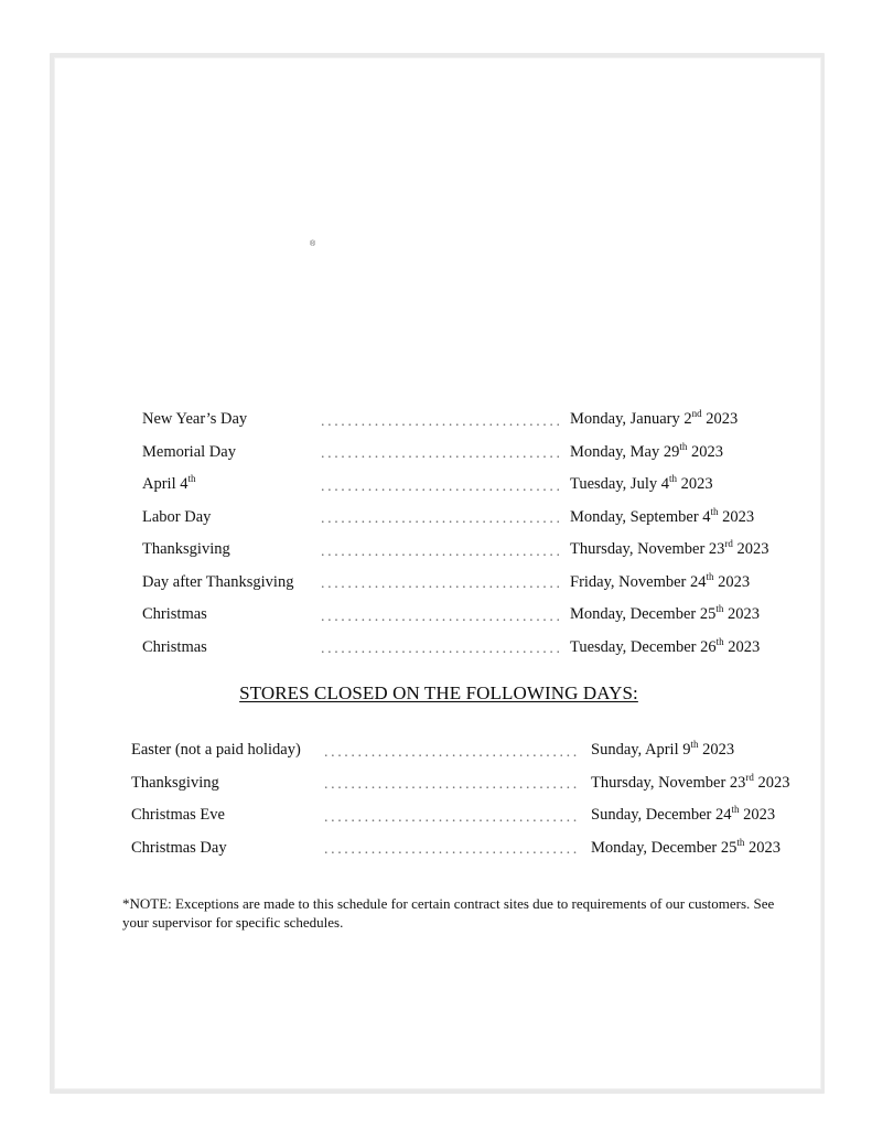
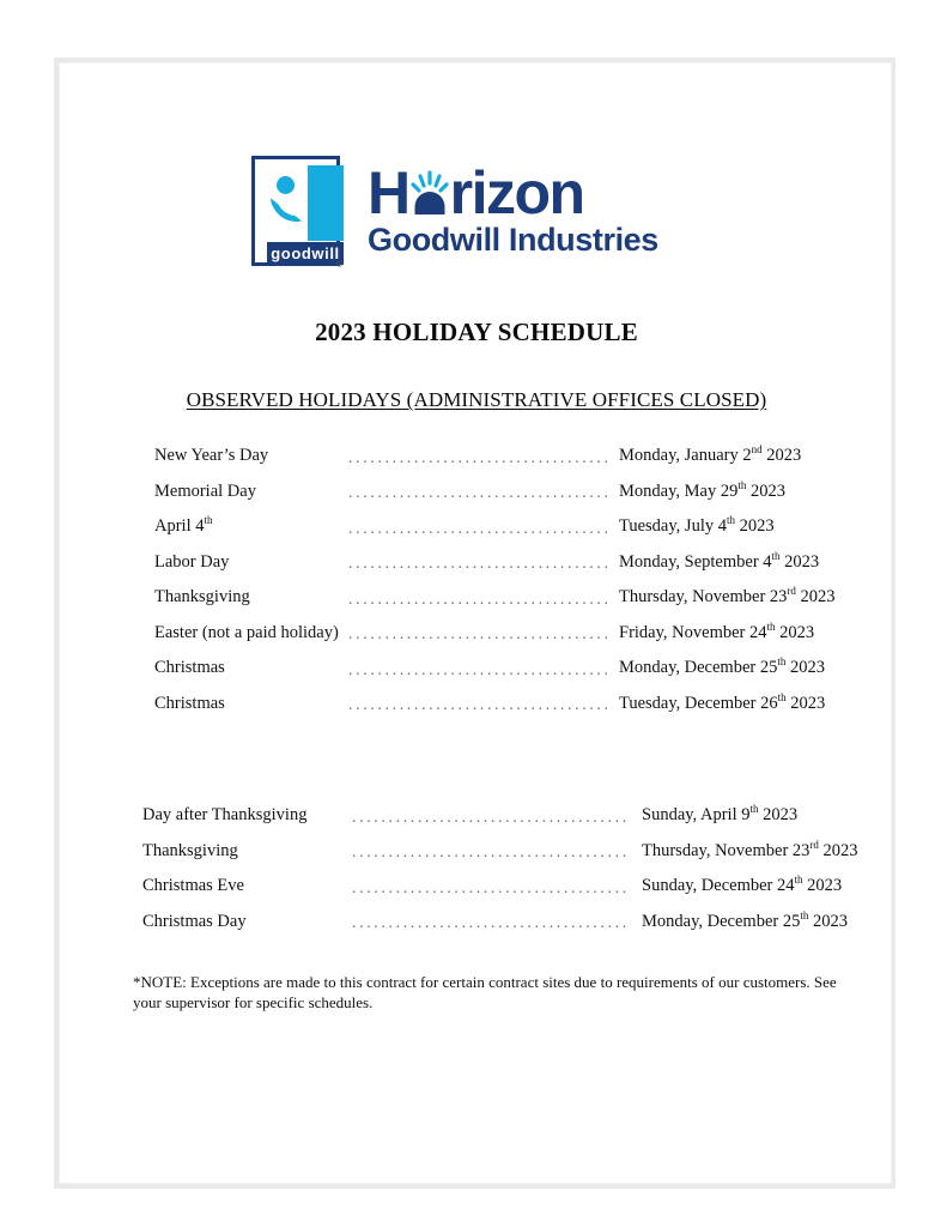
+ goodwill
+ H rizon
+ Goodwill Industries
+ 2023 HOLIDAY SCHEDULE
+ OBSERVED HOLIDAYS (ADMINISTRATIVE OFFICES CLOSED)
  New Year’s Day
  ...................................
  Monday, January 2nd 2023
  Memorial Day
  ...................................
  Monday, May 29th 2023
  April 4th
  ...................................
  Tuesday, July 4th 2023
  Labor Day
  ...................................
  Monday, September 4th 2023
  Thanksgiving
  ...................................
  Thursday, November 23rd 2023
- Day after Thanksgiving
+ Easter (not a paid holiday)
  ...................................
  Friday, November 24th 2023
  Christmas
  ...................................
  Monday, December 25th 2023
  Christmas
  ...................................
  Tuesday, December 26th 2023
- STORES CLOSED ON THE FOLLOWING DAYS:
- Easter (not a paid holiday)
+ Day after Thanksgiving
  ......................................
  Sunday, April 9th 2023
  Thanksgiving
  ......................................
  Thursday, November 23rd 2023
  Christmas Eve
  ......................................
  Sunday, December 24th 2023
  Christmas Day
  ......................................
  Monday, December 25th 2023
- *NOTE: Exceptions are made to this schedule for certain contract sites due to requirements of our customers. See your supervisor for specific schedules.
+ *NOTE: Exceptions are made to this contract for certain contract sites due to requirements of our customers. See your supervisor for specific schedules.
